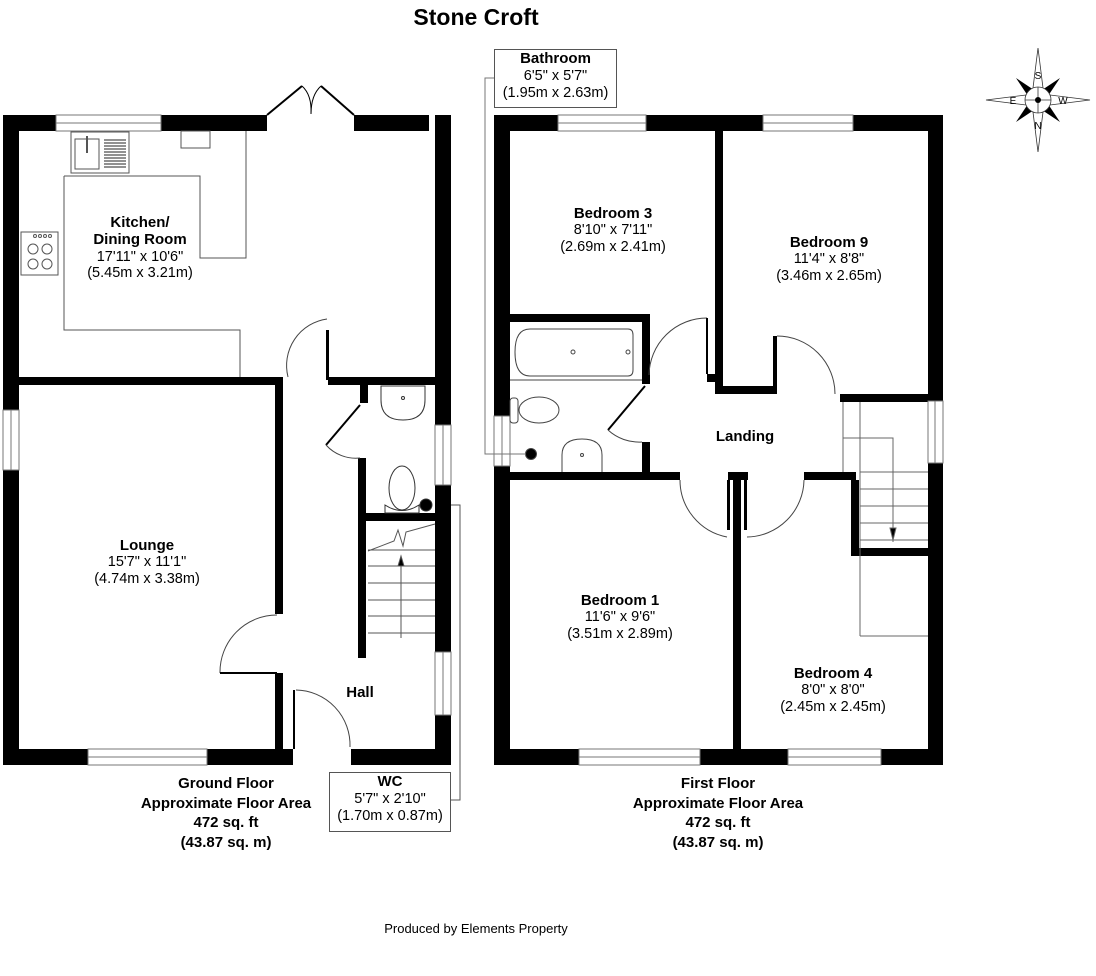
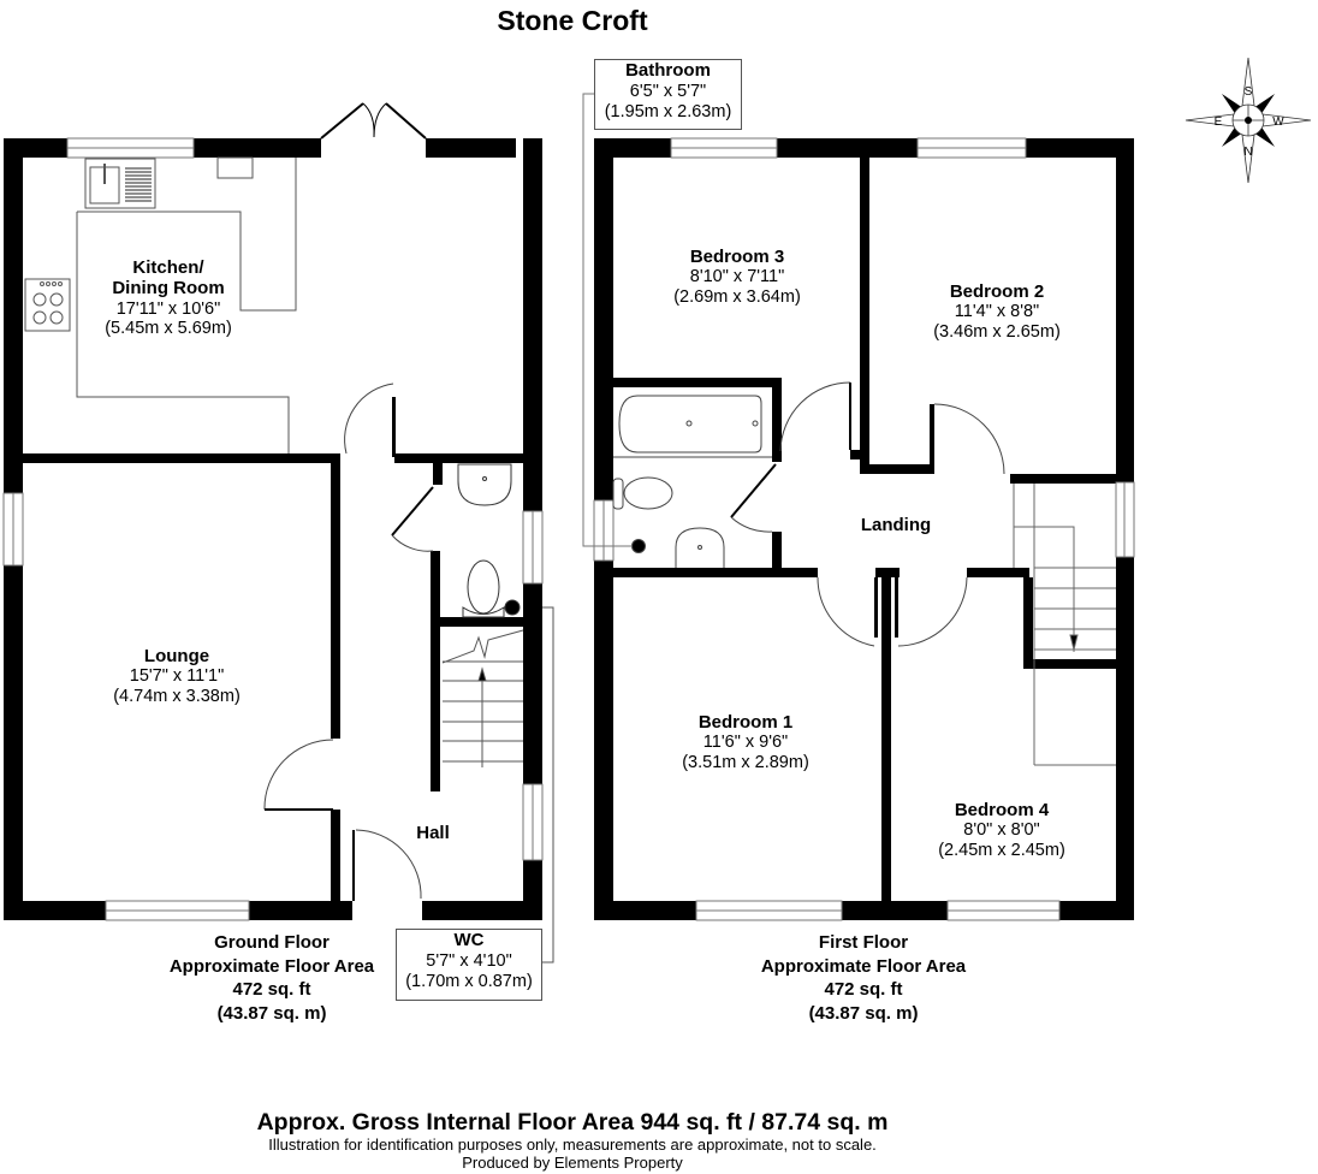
  S
  E
  W
  N
  Stone Croft
  Kitchen/
  Dining Room
  17'11" x 10'6"
- (5.45m x 3.21m)
+ (5.45m x 5.69m)
  Lounge
  15'7" x 11'1"
  (4.74m x 3.38m)
  Hall
  WC
- 5'7" x 2'10"
+ 5'7" x 4'10"
  (1.70m x 0.87m)
  Bathroom
  6'5" x 5'7"
  (1.95m x 2.63m)
  Bedroom 3
  8'10" x 7'11"
- (2.69m x 2.41m)
+ (2.69m x 3.64m)
- Bedroom 9
+ Bedroom 2
  11'4" x 8'8"
  (3.46m x 2.65m)
  Landing
  Bedroom 1
  11'6" x 9'6"
  (3.51m x 2.89m)
  Bedroom 4
  8'0" x 8'0"
  (2.45m x 2.45m)
  Ground Floor
  Approximate Floor Area
  472 sq. ft
  (43.87 sq. m)
  First Floor
  Approximate Floor Area
  472 sq. ft
  (43.87 sq. m)
+ Approx. Gross Internal Floor Area 944 sq. ft / 87.74 sq. m
+ Illustration for identification purposes only, measurements are approximate, not to scale.
  Produced by Elements Property
